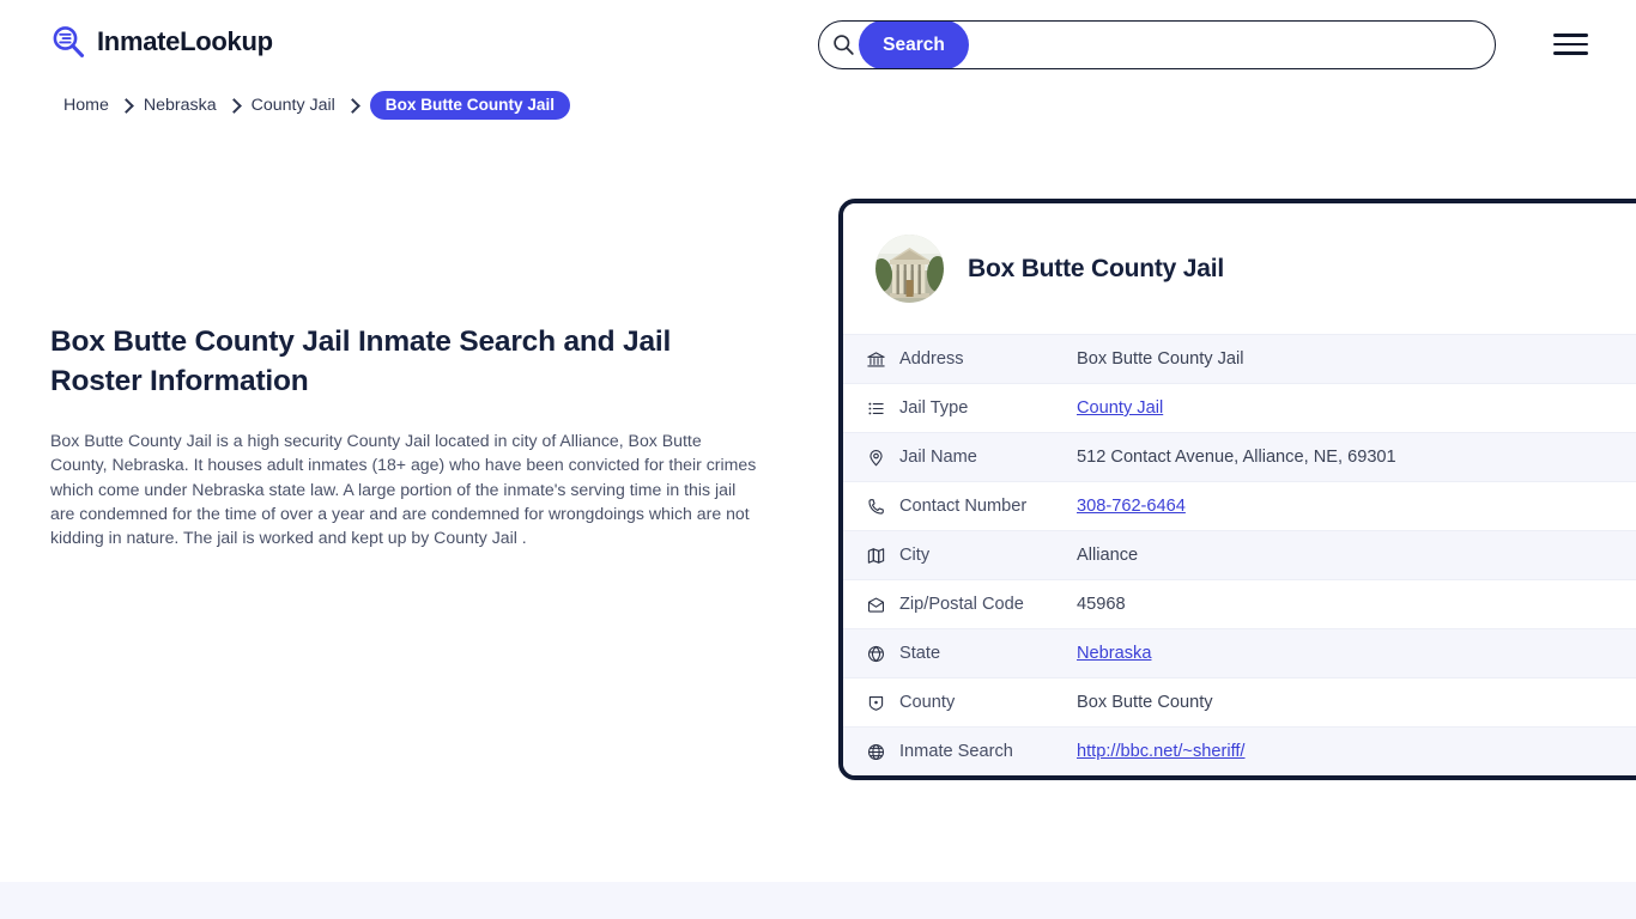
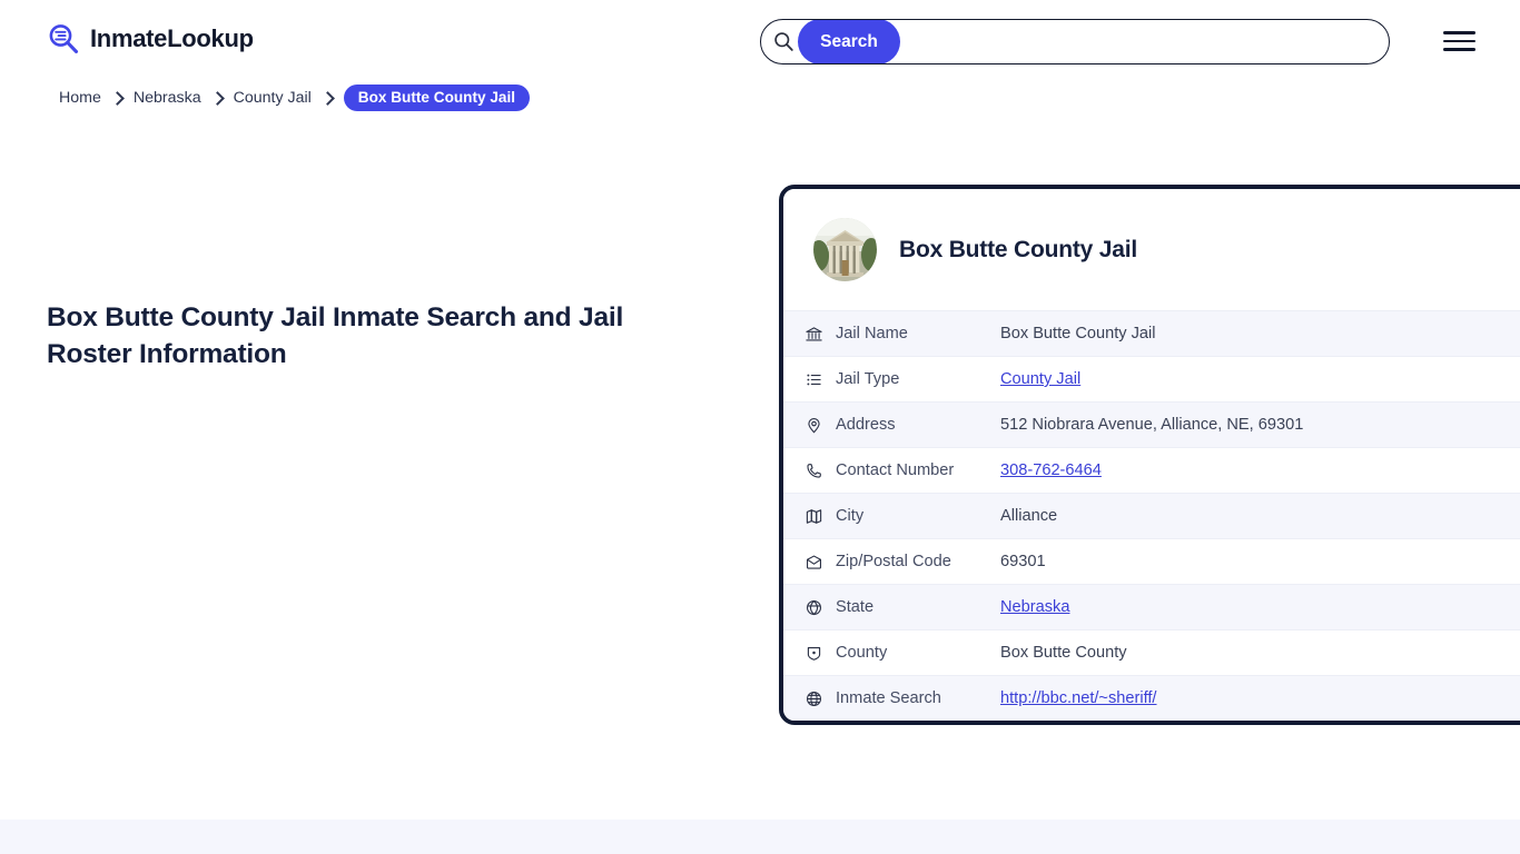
  InmateLookup
  Search
  Home
  Nebraska
  County Jail
  Box Butte County Jail
  Box Butte County Jail Inmate Search and Jail Roster Information
- Box Butte County Jail is a high security County Jail located in city of Alliance, Box Butte County, Nebraska. It houses adult inmates (18+ age) who have been convicted for their crimes which come under Nebraska state law. A large portion of the inmate's serving time in this jail are condemned for the time of over a year and are condemned for wrongdoings which are not kidding in nature. The jail is worked and kept up by County Jail .
  Box Butte County Jail
- Address
+ Jail Name
  Box Butte County Jail
  Jail Type
  County Jail
- Jail Name
+ Address
- 512 Contact Avenue, Alliance, NE, 69301
+ 512 Niobrara Avenue, Alliance, NE, 69301
  Contact Number
  308-762-6464
  City
  Alliance
  Zip/Postal Code
- 45968
+ 69301
  State
  Nebraska
  County
  Box Butte County
  Inmate Search
  http://bbc.net/~sheriff/
